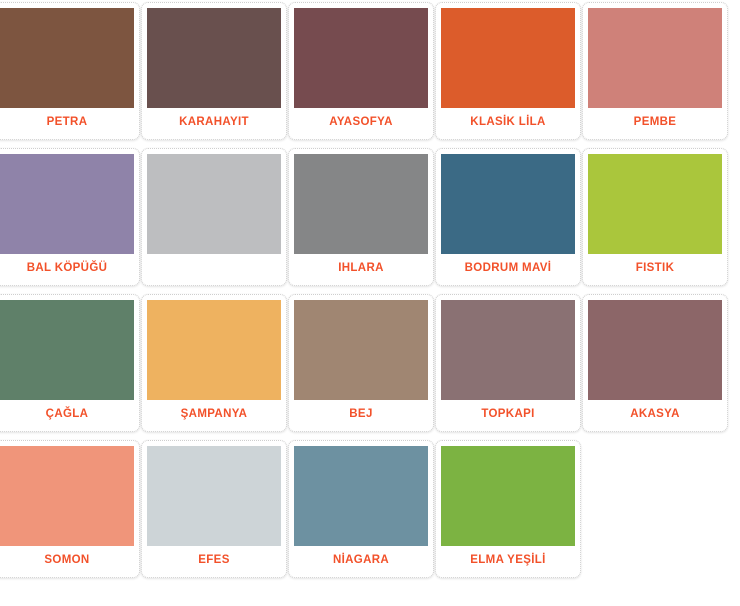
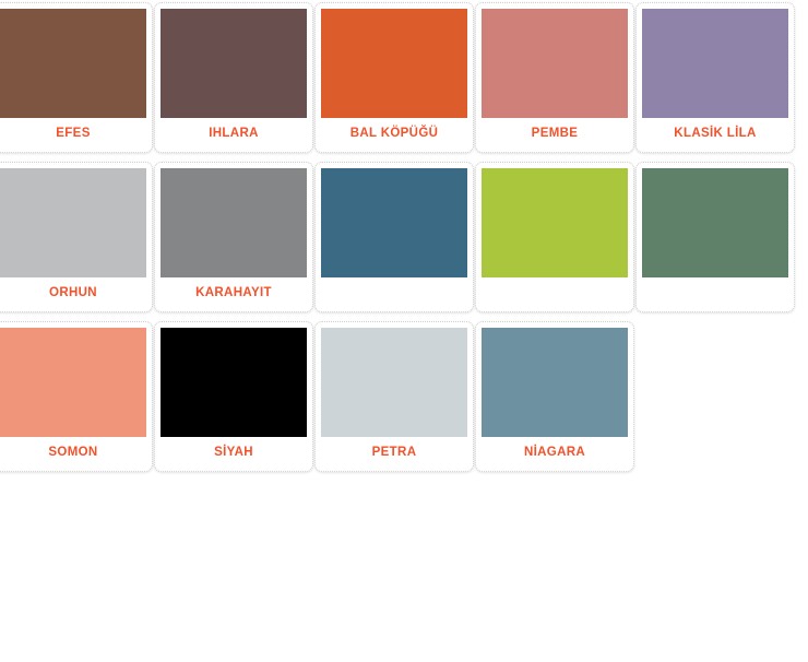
- PETRA
+ EFES
- KARAHAYIT
+ IHLARA
- AYASOFYA
- KLASİK LİLA
+ BAL KÖPÜĞÜ
  PEMBE
- BAL KÖPÜĞÜ
+ KLASİK LİLA
+ ORHUN
- IHLARA
+ KARAHAYIT
- BODRUM MAVİ
- FISTIK
- ÇAĞLA
- ŞAMPANYA
- BEJ
- TOPKAPI
- AKASYA
  SOMON
+ SİYAH
- EFES
+ PETRA
  NİAGARA
- ELMA YEŞİLİ
